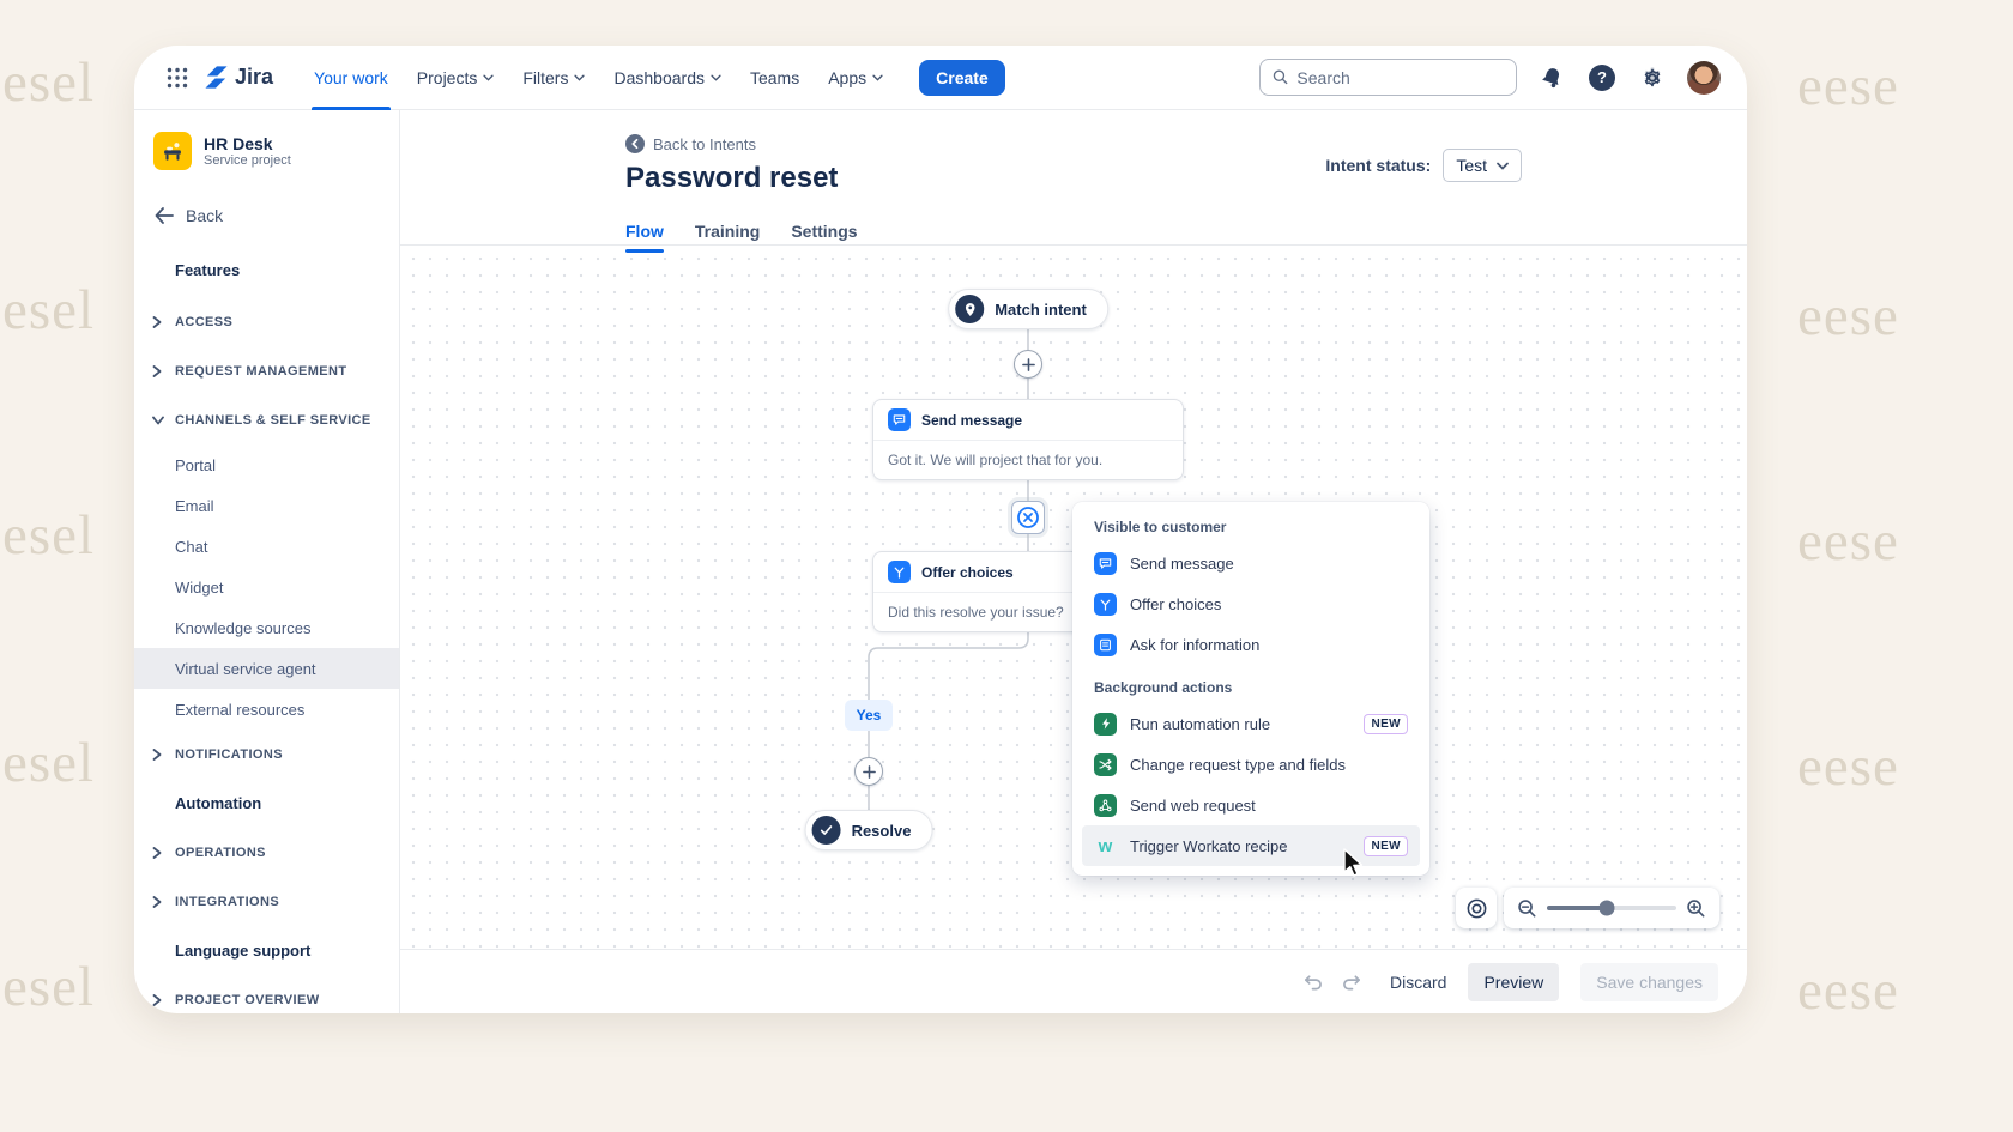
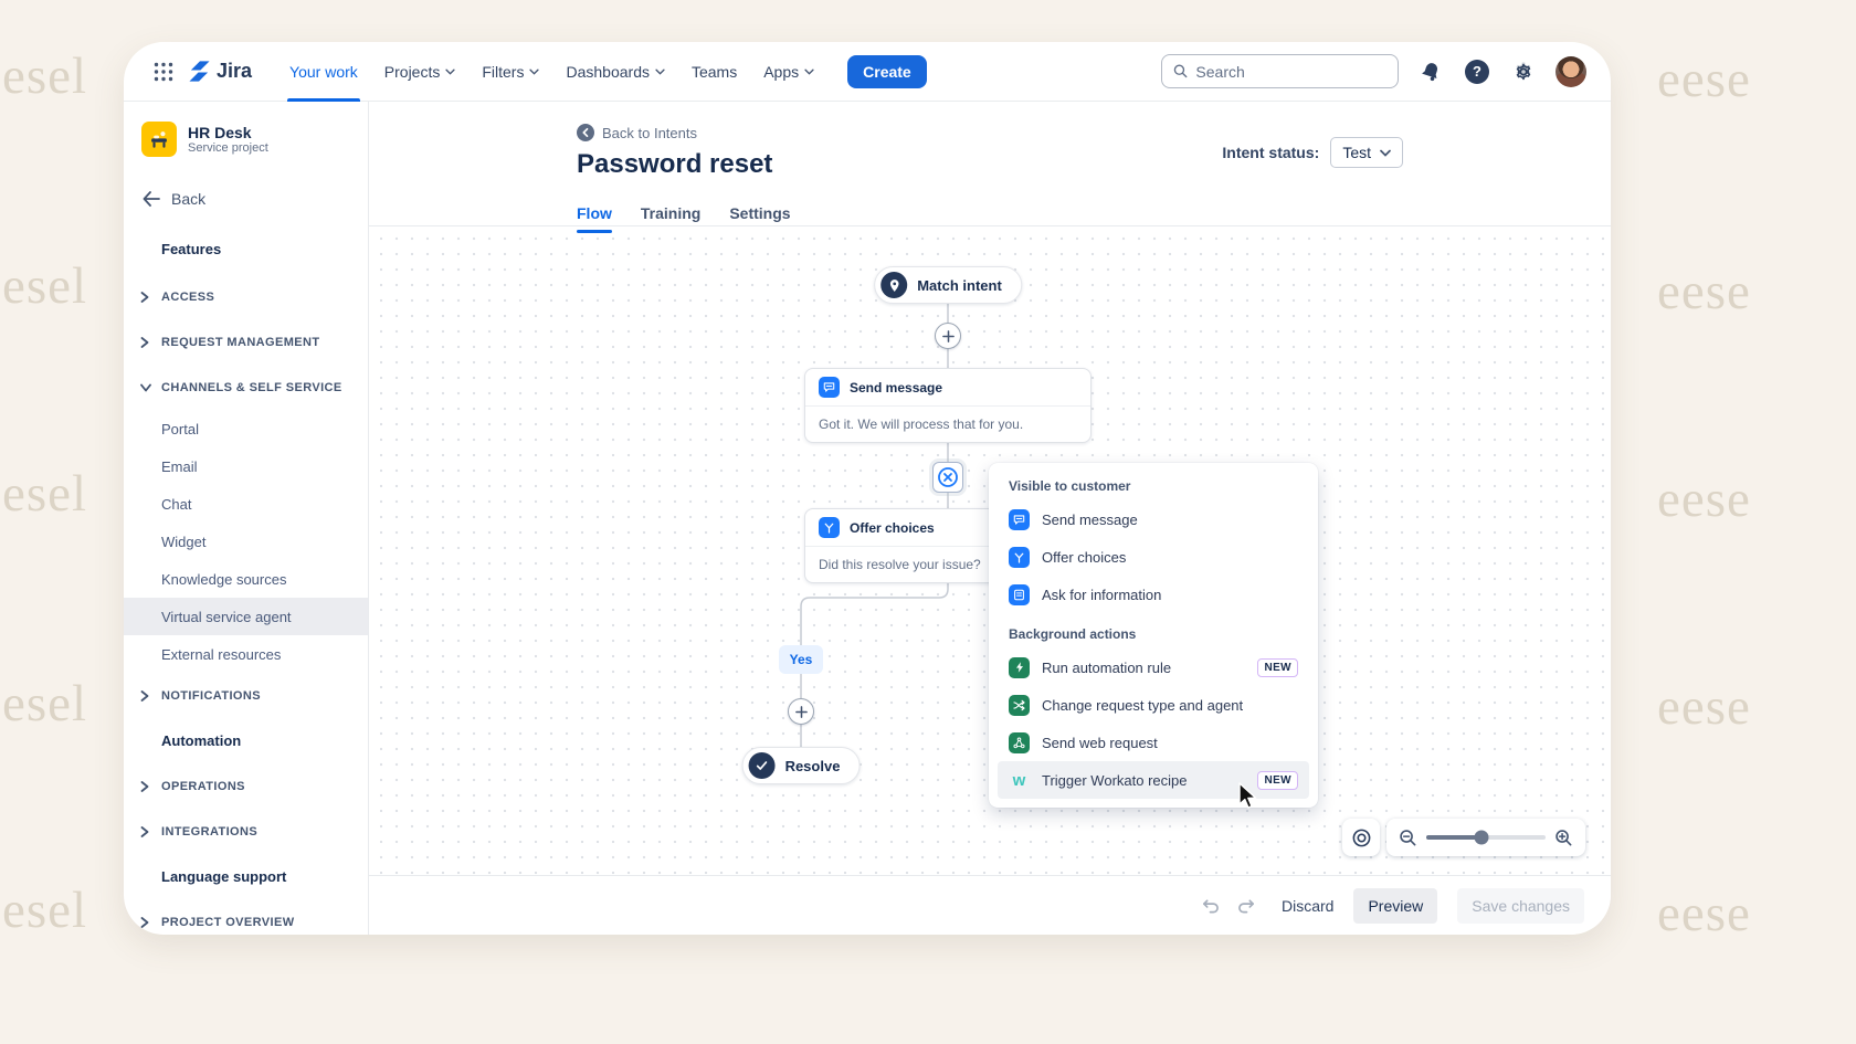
  esel
  esel
  esel
  esel
  esel
  eese
  eese
  eese
  eese
  eese
  Jira
  Your work
  Projects
  Filters
  Dashboards
  Teams
  Apps
  Create
  Search
  ?
  HR Desk
  Service project
  Back
  Features
  ACCESS
  REQUEST MANAGEMENT
  CHANNELS & SELF SERVICE
  Portal
  Email
  Chat
  Widget
  Knowledge sources
  Virtual service agent
  External resources
  NOTIFICATIONS
  Automation
  OPERATIONS
  INTEGRATIONS
  Language support
  PROJECT OVERVIEW
  Back to Intents
  Password reset
  Flow
  Training
  Settings
  Intent status:
  Test
  Match intent
  Send message
- Got it. We will project that for you.
+ Got it. We will process that for you.
  Offer choices
  Did this resolve your issue?
  Yes
  Resolve
  Visible to customer
  Send message
  Offer choices
  Ask for information
  Background actions
  Run automation rule
  NEW
- Change request type and fields
+ Change request type and agent
  Send web request
  w
  Trigger Workato recipe
  NEW
  Discard
  Preview
  Save changes
